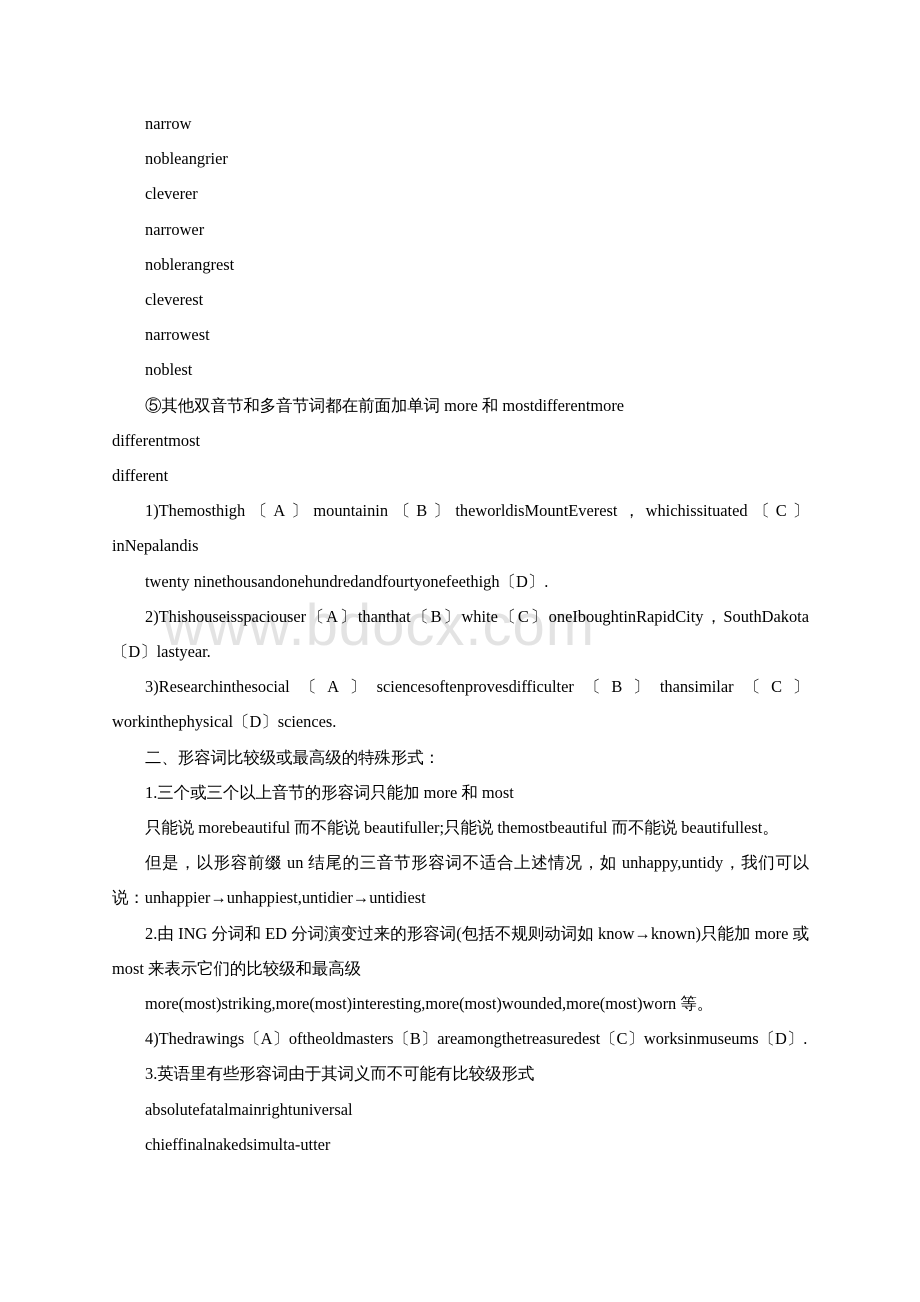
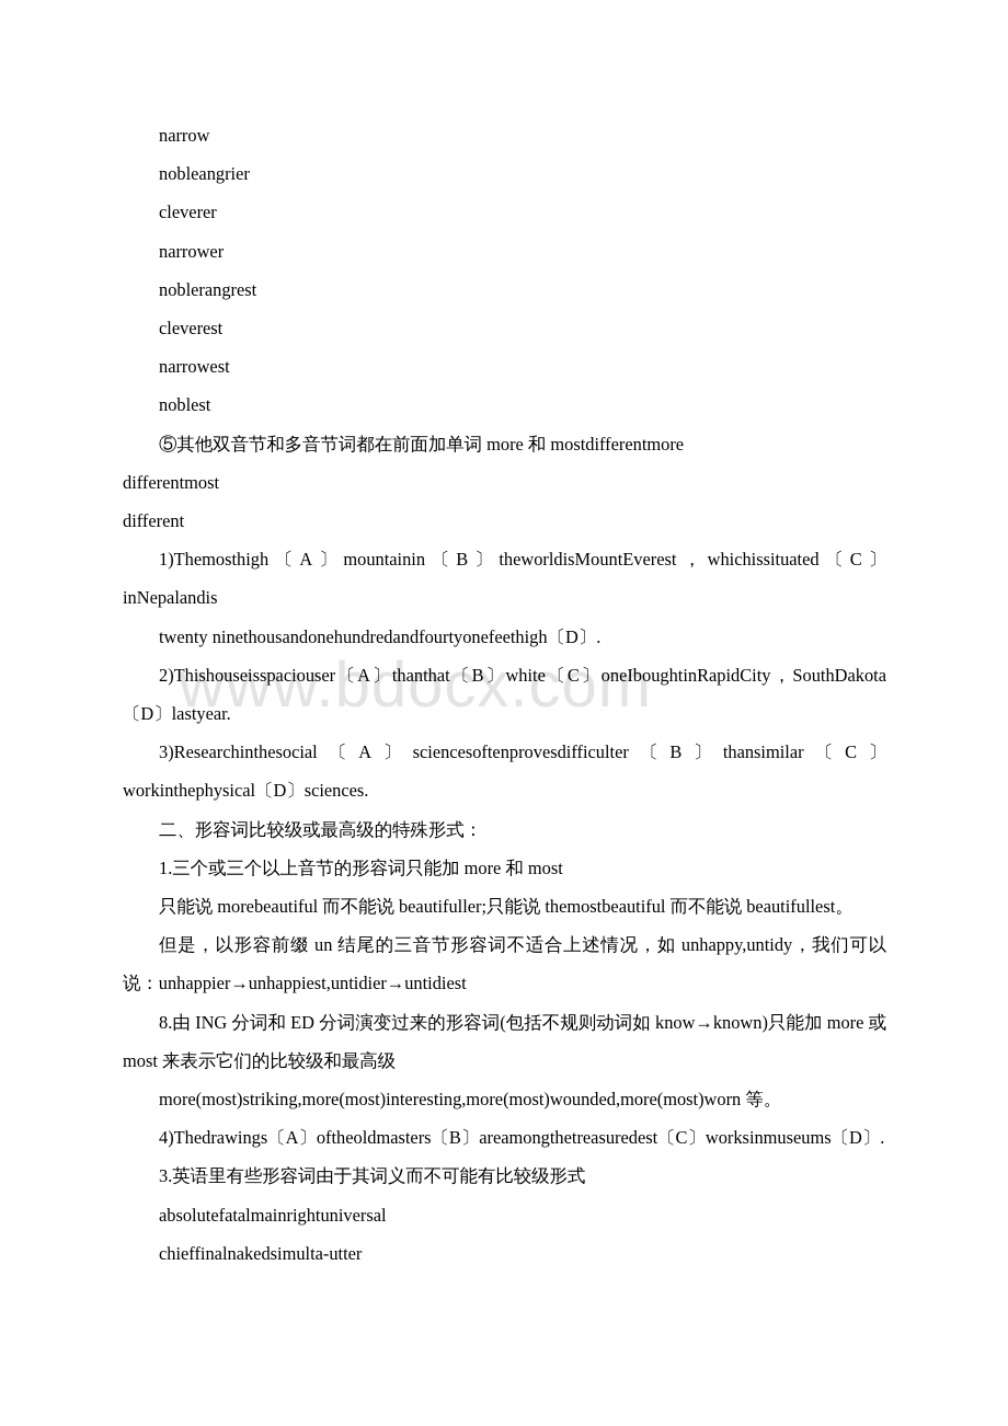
  www.bdocx.com
  narrow
  nobleangrier
  cleverer
  narrower
  noblerangrest
  cleverest
  narrowest
  noblest
  ⑤其他双音节和多音节词都在前面加单词 more 和 mostdifferentmore
  differentmost
  different
  1)Themosthigh〔A〕mountainin〔B〕theworldisMountEverest，whichissituated〔C〕inNepalandis
  twenty ninethousandonehundredandfourtyonefeethigh〔D〕.
  2)Thishouseisspaciouser〔A〕thanthat〔B〕white〔C〕oneIboughtinRapidCity，SouthDakota〔D〕lastyear.
  3)Researchinthesocial〔A〕sciencesoftenprovesdifficulter〔B〕thansimilar〔C〕workinthephysical〔D〕sciences.
  二、形容词比较级或最高级的特殊形式：
  1.三个或三个以上音节的形容词只能加 more 和 most
  只能说 morebeautiful 而不能说 beautifuller;只能说 themostbeautiful 而不能说 beautifullest。
  但是，以形容前缀 un 结尾的三音节形容词不适合上述情况，如 unhappy,untidy，我们可以说：unhappier→unhappiest,untidier→untidiest
- 2.由 ING 分词和 ED 分词演变过来的形容词(包括不规则动词如 know→known)只能加 more 或 most 来表示它们的比较级和最高级
+ 8.由 ING 分词和 ED 分词演变过来的形容词(包括不规则动词如 know→known)只能加 more 或 most 来表示它们的比较级和最高级
  more(most)striking,more(most)interesting,more(most)wounded,more(most)worn 等。
  4)Thedrawings〔A〕oftheoldmasters〔B〕areamongthetreasuredest〔C〕worksinmuseums〔D〕.
  3.英语里有些形容词由于其词义而不可能有比较级形式
  absolutefatalmainrightuniversal
  chieffinalnakedsimulta-utter
